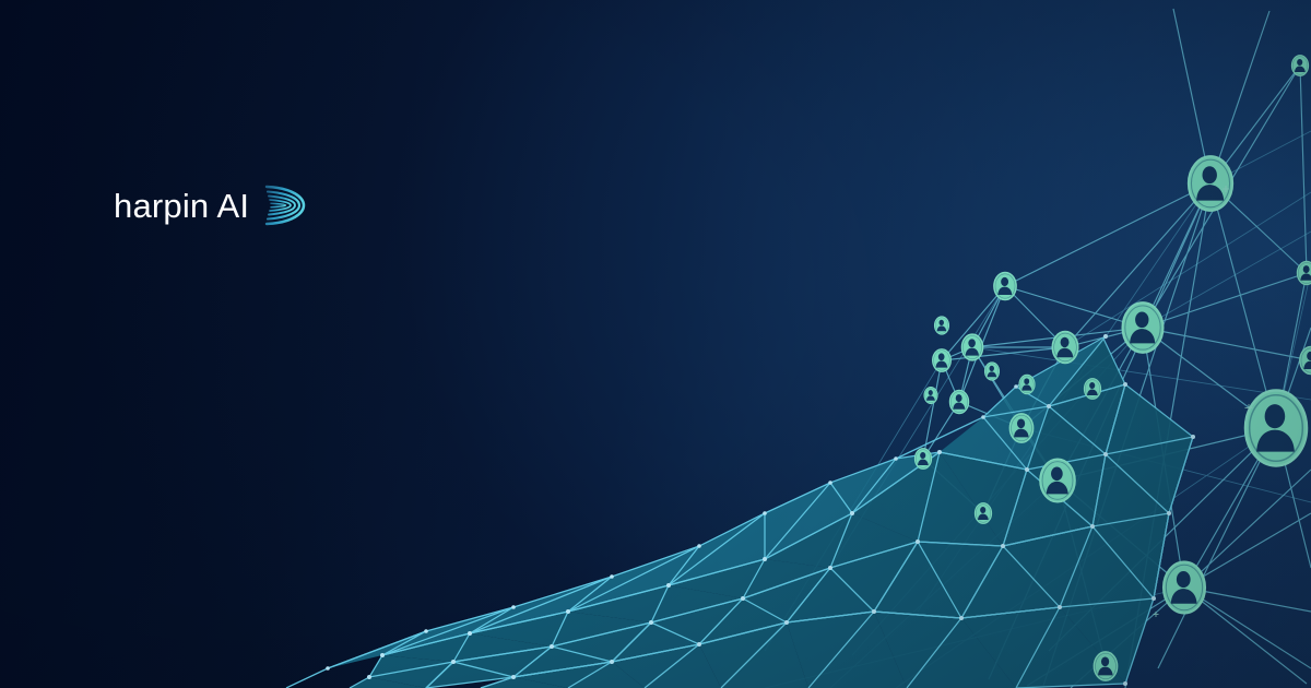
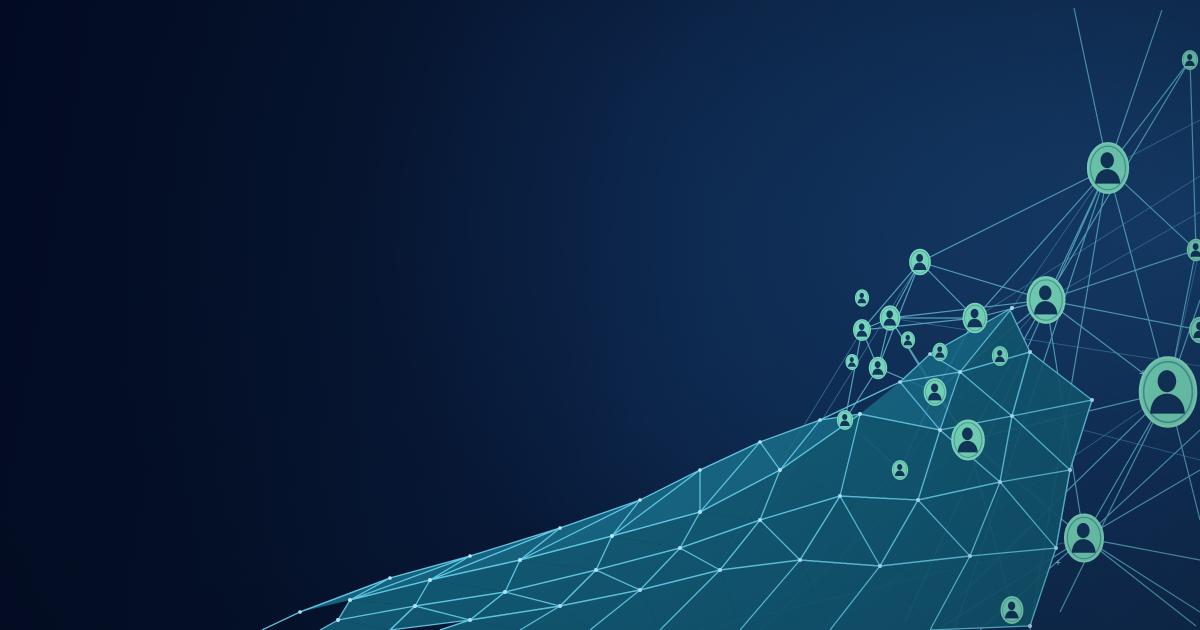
- harpin AI
